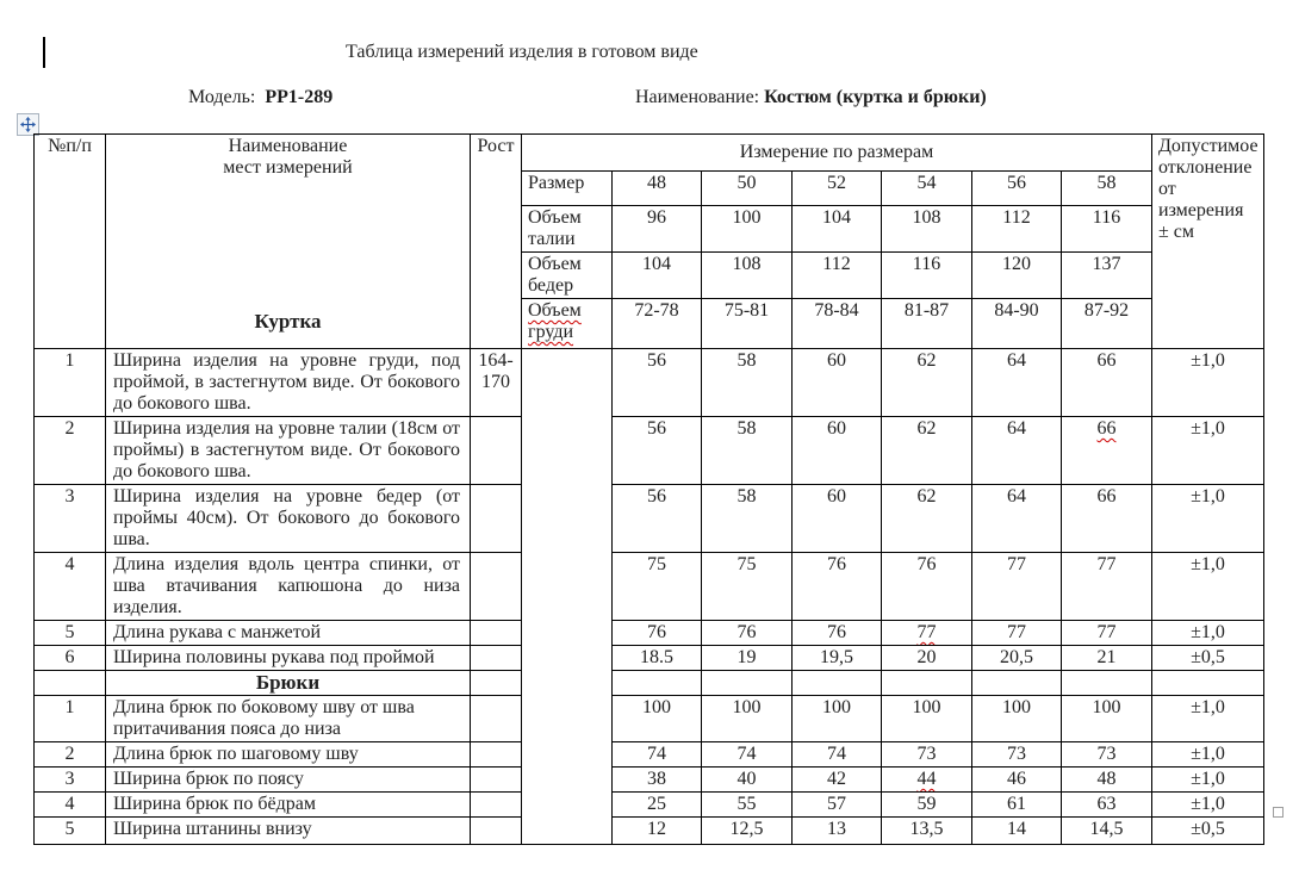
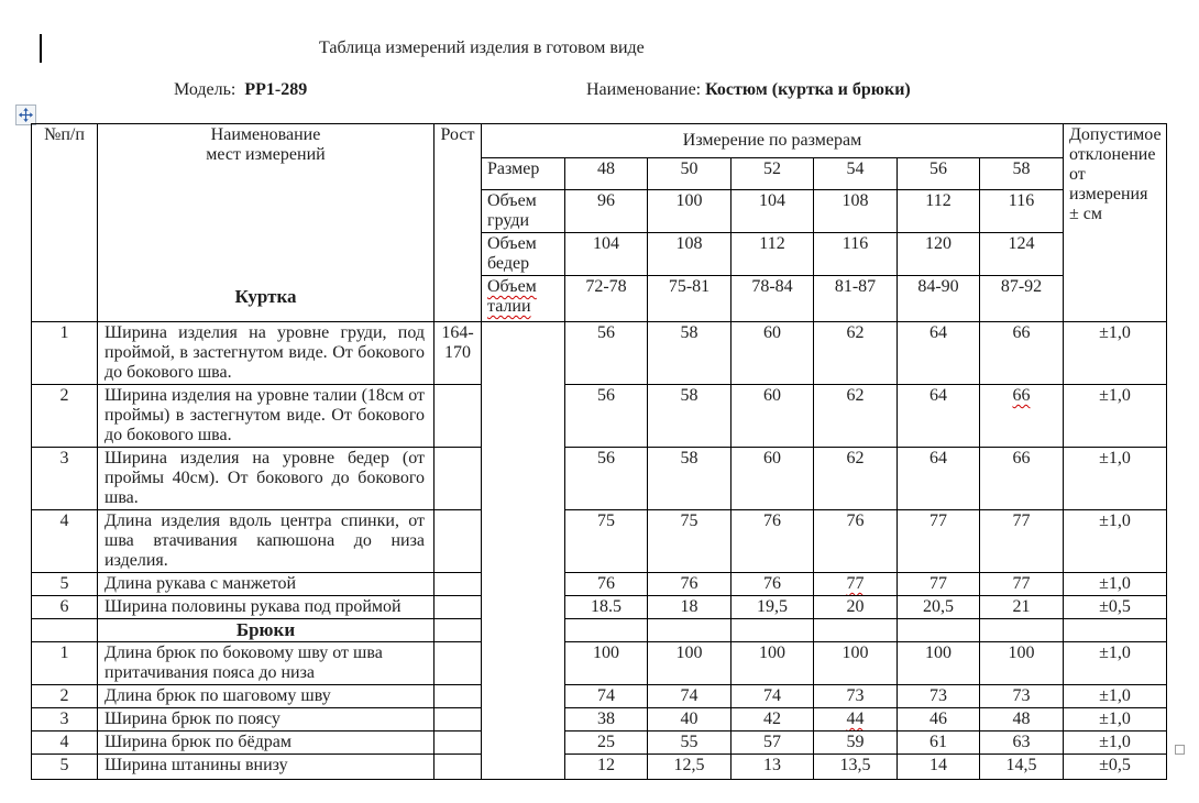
  Таблица измерений изделия в готовом виде
  Модель: РР1-289
  Наименование: Костюм (куртка и брюки)
  №п/п	Наименование мест измерений Куртка	Рост	Измерение по размерам	Допустимое отклонение от измерения ± см
  Размер	48	50	52	54	56	58
- Объем талии	96	100	104	108	112	116
+ Объем груди	96	100	104	108	112	116
- Объем бедер	104	108	112	116	120	137
+ Объем бедер	104	108	112	116	120	124
- Объем груди	72-78	75-81	78-84	81-87	84-90	87-92
+ Объем талии	72-78	75-81	78-84	81-87	84-90	87-92
  1	Ширина изделия на уровне груди, под проймой, в застегнутом виде. От бокового до бокового шва.	164- 170		56	58	60	62	64	66	±1,0
  2	Ширина изделия на уровне талии (18см от проймы) в застегнутом виде. От бокового до бокового шва.		56	58	60	62	64	66	±1,0
  3	Ширина изделия на уровне бедер (от проймы 40см). От бокового до бокового шва.		56	58	60	62	64	66	±1,0
  4	Длина изделия вдоль центра спинки, от шва втачивания капюшона до низа изделия.		75	75	76	76	77	77	±1,0
  5	Длина рукава с манжетой		76	76	76	77	77	77	±1,0
- 6	Ширина половины рукава под проймой		18.5	19	19,5	20	20,5	21	±0,5
+ 6	Ширина половины рукава под проймой		18.5	18	19,5	20	20,5	21	±0,5
  	Брюки
  1	Длина брюк по боковому шву от шва притачивания пояса до низа		100	100	100	100	100	100	±1,0
  2	Длина брюк по шаговому шву		74	74	74	73	73	73	±1,0
  3	Ширина брюк по поясу		38	40	42	44	46	48	±1,0
  4	Ширина брюк по бёдрам		25	55	57	59	61	63	±1,0
  5	Ширина штанины внизу		12	12,5	13	13,5	14	14,5	±0,5
